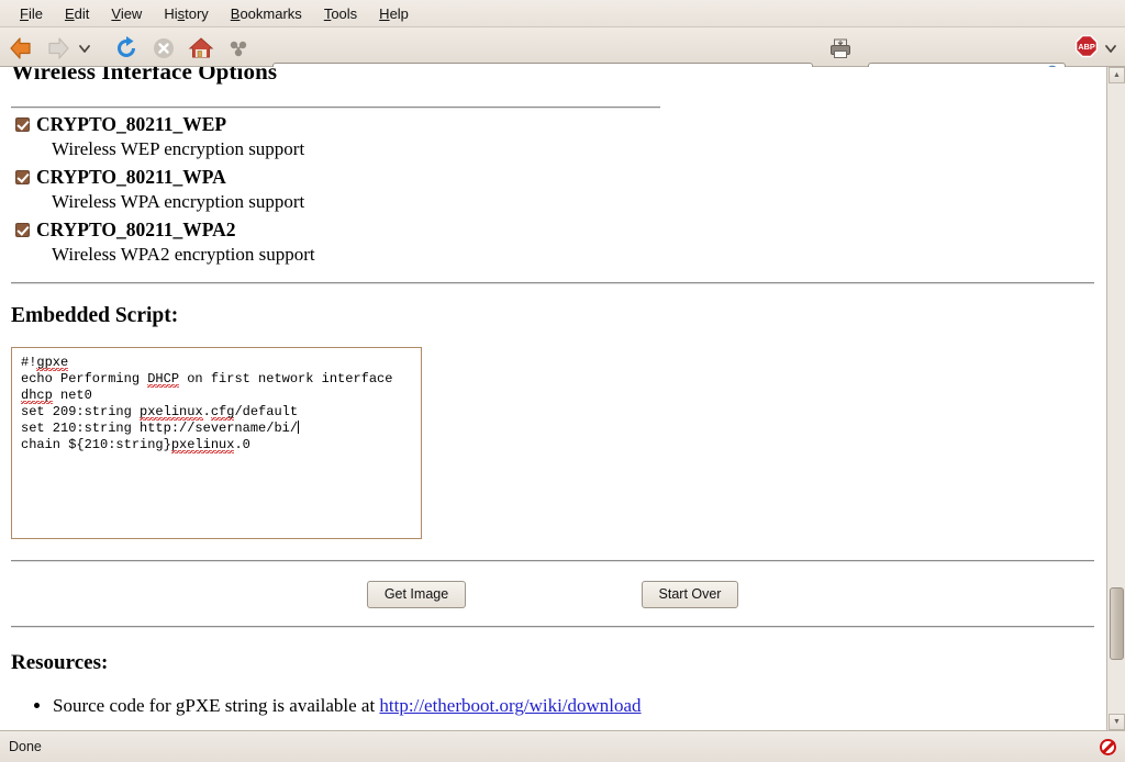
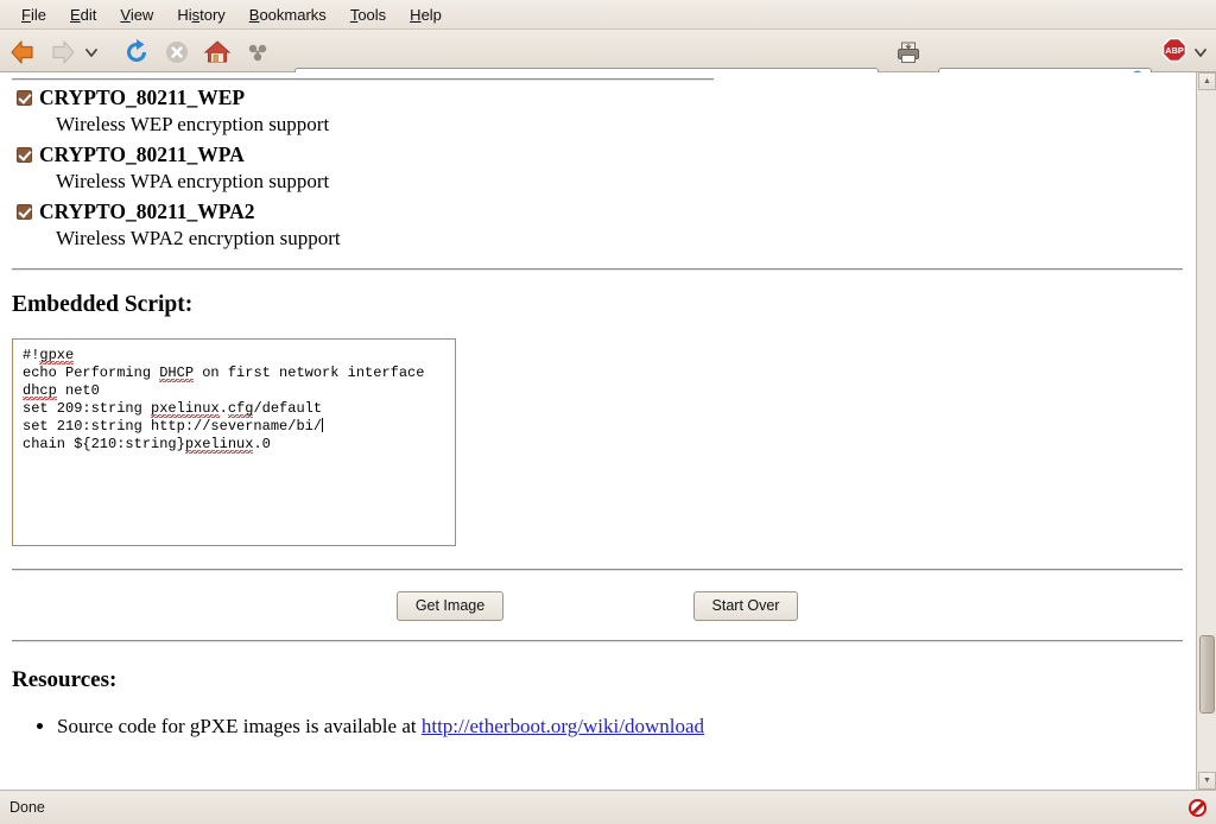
  File
  Edit
  View
  History
  Bookmarks
  Tools
  Help
  ABP
- Wireless Interface Options
  CRYPTO_80211_WEP
  Wireless WEP encryption support
  CRYPTO_80211_WPA
  Wireless WPA encryption support
  CRYPTO_80211_WPA2
  Wireless WPA2 encryption support
  Embedded Script:
  #!gpxe
  echo Performing DHCP on first network interface
  dhcp net0
  set 209:string pxelinux.cfg/default
  set 210:string http://severname/bi/
  chain ${210:string}pxelinux.0
  Get Image
  Start Over
  Resources:
- Source code for gPXE string is available at http://etherboot.org/wiki/download
+ Source code for gPXE images is available at http://etherboot.org/wiki/download
  Done
